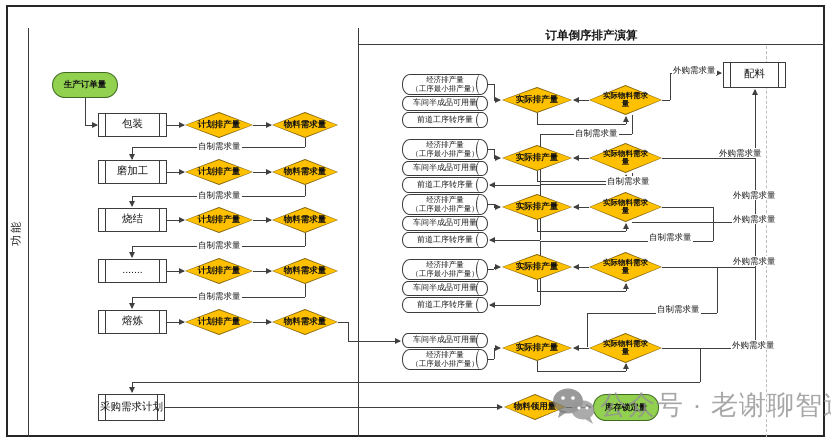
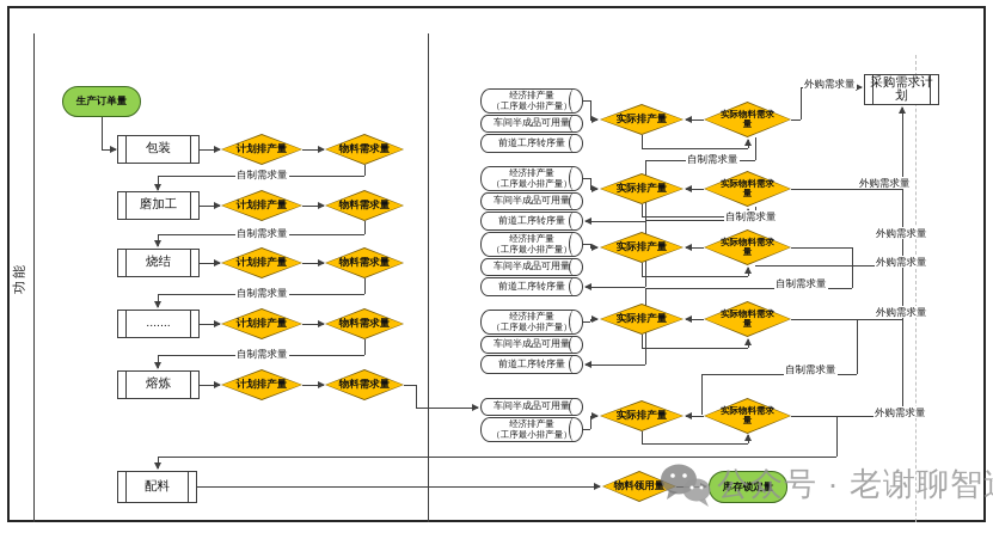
- 订单倒序排产演算
  生产订单量
  包装
  磨加工
  烧结
  .......
  熔炼
- 采购需求计划
+ 配料
  计划排产量
  物料需求量
  计划排产量
  物料需求量
  计划排产量
  物料需求量
  计划排产量
  物料需求量
  计划排产量
  物料需求量
  物料领用量
  库存锁定量
  经济排产量
  （工序最小排产量）
  车间半成品可用量
  前道工序转序量
  经济排产量
  （工序最小排产量）
  车间半成品可用量
  前道工序转序量
  经济排产量
  （工序最小排产量）
  车间半成品可用量
  前道工序转序量
  经济排产量
  （工序最小排产量）
  车间半成品可用量
  前道工序转序量
  车间半成品可用量
  经济排产量
  （工序最小排产量）
  实际排产量
  实际物料需求
  量
  实际排产量
  实际物料需求
  量
  实际排产量
  实际物料需求
  量
  实际排产量
  实际物料需求
  量
  实际排产量
  实际物料需求
  量
- 配料
+ 采购需求计划
  自制需求量
  自制需求量
  自制需求量
  自制需求量
  自制需求量
  自制需求量
  自制需求量
  自制需求量
  外购需求量
  外购需求量
  外购需求量
  外购需求量
  外购需求量
  外购需求量
  公众号 · 老谢聊智
